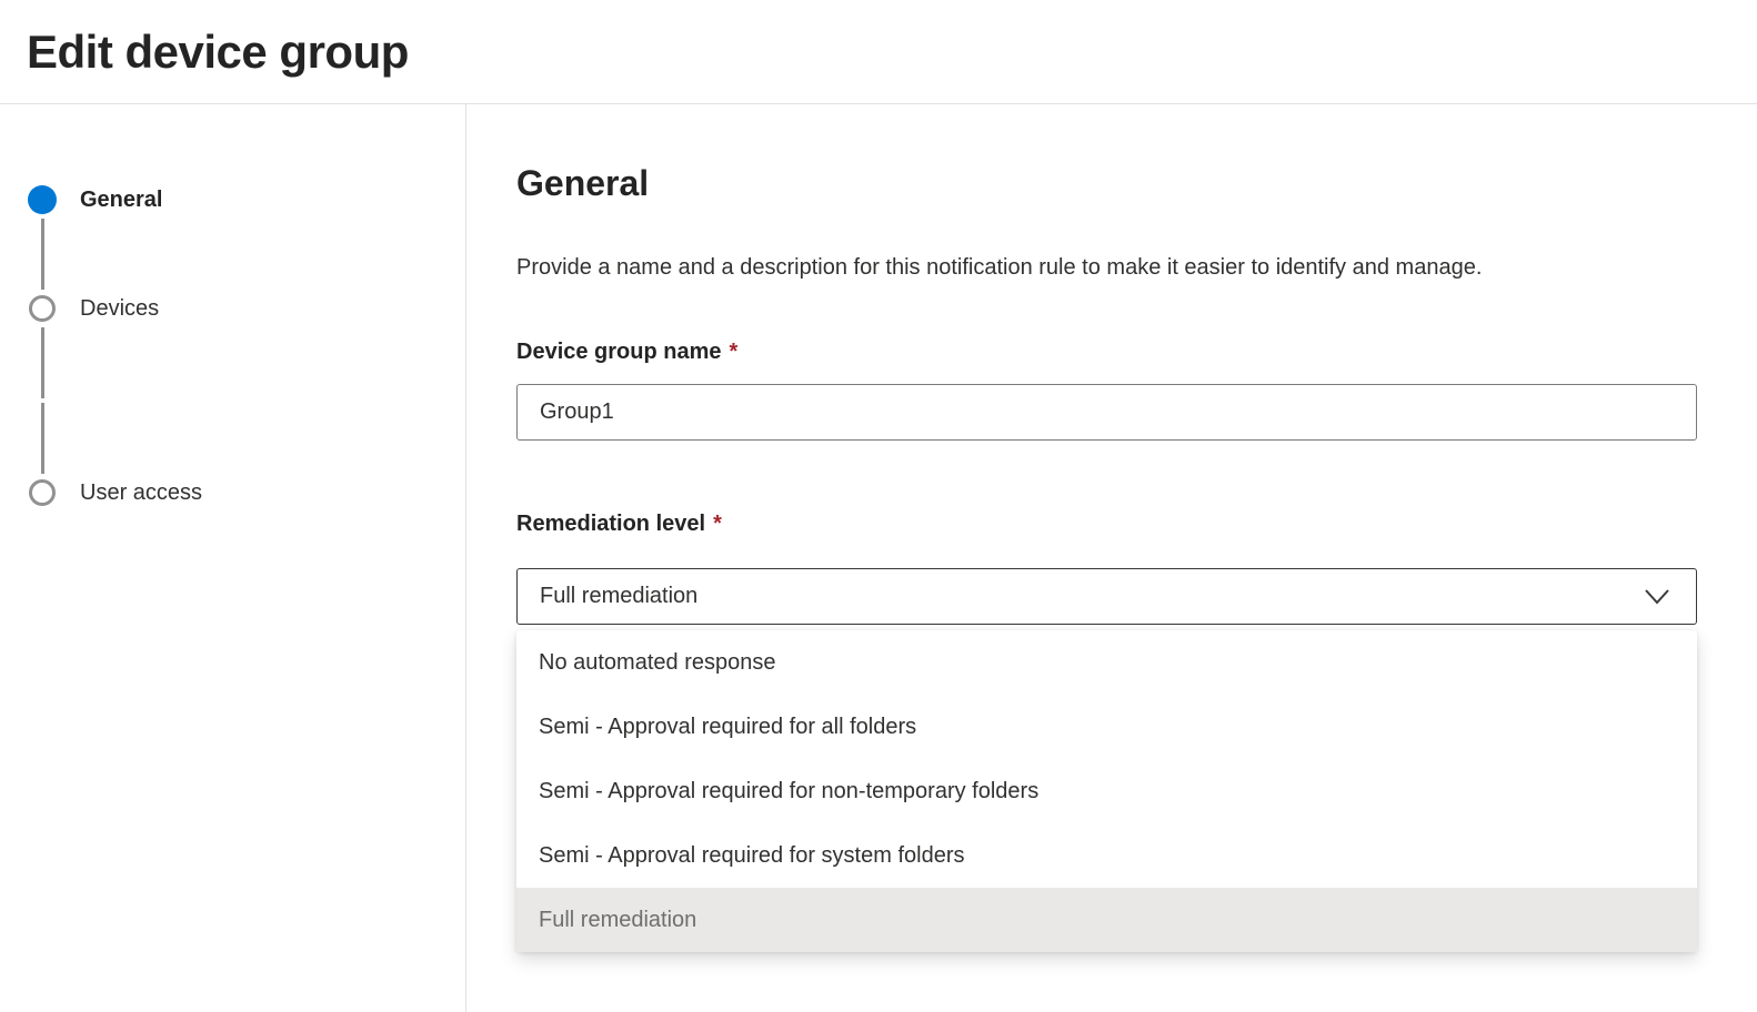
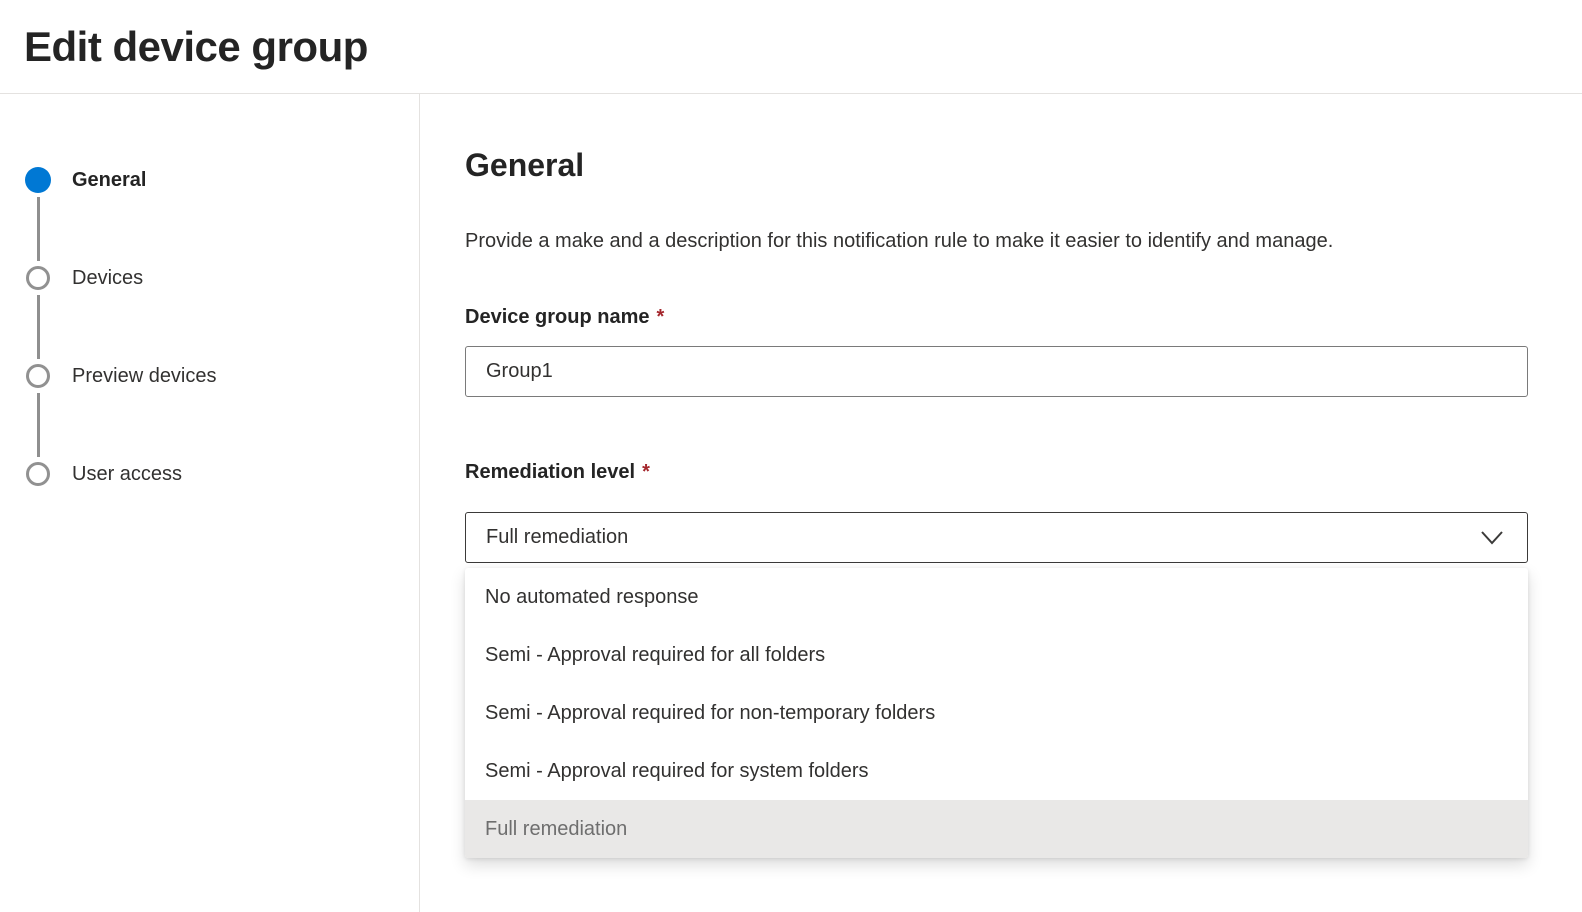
  Edit device group
  General
  Devices
+ Preview devices
  User access
  General
- Provide a name and a description for this notification rule to make it easier to identify and manage.
+ Provide a make and a description for this notification rule to make it easier to identify and manage.
  Device group name *
  Group1
  Remediation level *
  Full remediation
  No automated response
  Semi - Approval required for all folders
  Semi - Approval required for non-temporary folders
  Semi - Approval required for system folders
  Full remediation
